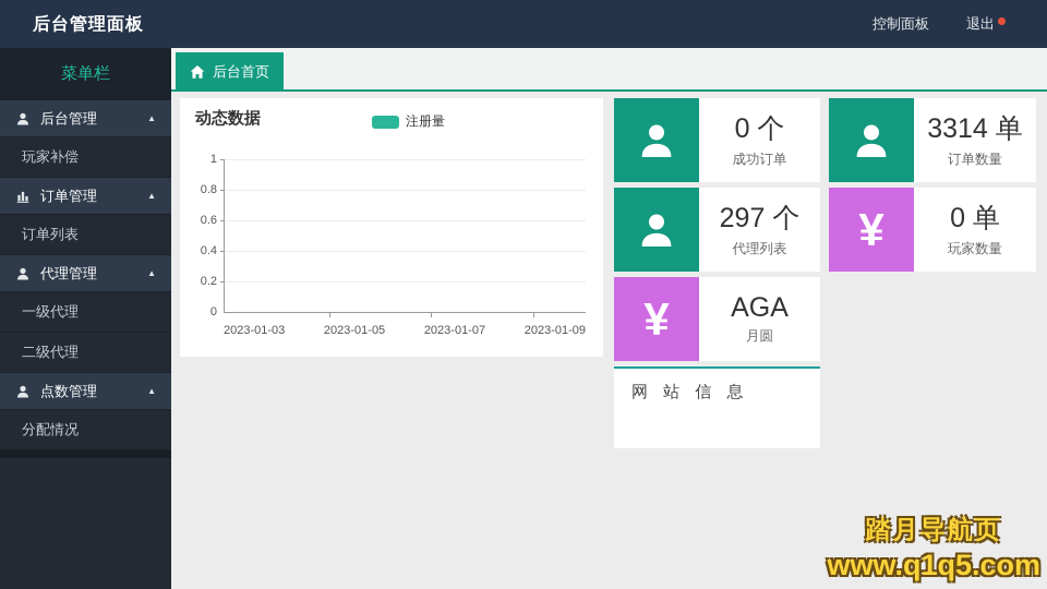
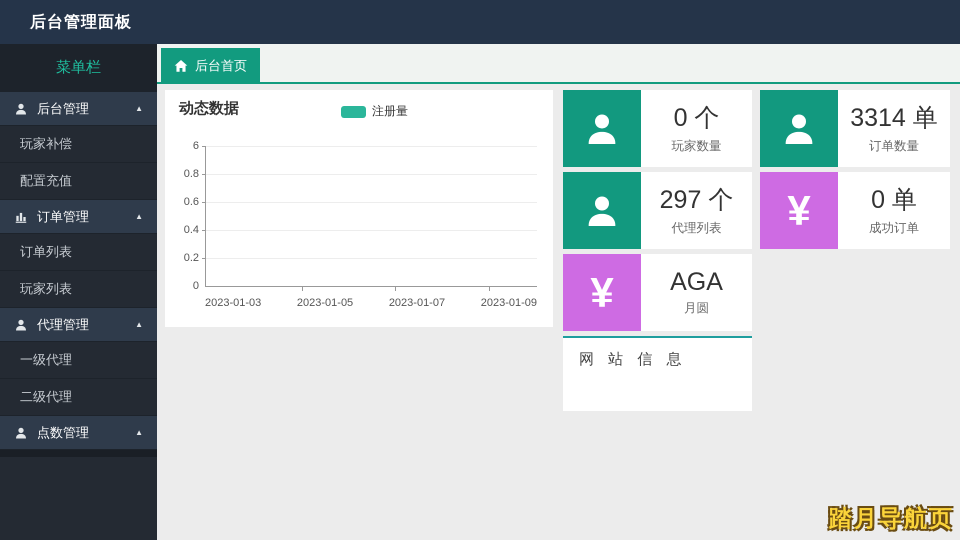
  后台管理面板
- 控制面板
- 退出
  菜单栏
  后台管理
  ▲
  玩家补偿
+ 配置充值
  订单管理
  ▲
  订单列表
+ 玩家列表
  代理管理
  ▲
  一级代理
  二级代理
  点数管理
  ▲
- 分配情况
  后台首页
  动态数据
  注册量
- 1
+ 6
  0.8
  0.6
  0.4
  0.2
  0
  2023-01-03
  2023-01-05
  2023-01-07
  2023-01-09
  0 个
- 成功订单
+ 玩家数量
  3314 单
  订单数量
  297 个
  代理列表
  ¥
  0 单
- 玩家数量
+ 成功订单
  ¥
  AGA
  月圆
  网 站 信 息
  踏月导航页
- www.q1q5.com
